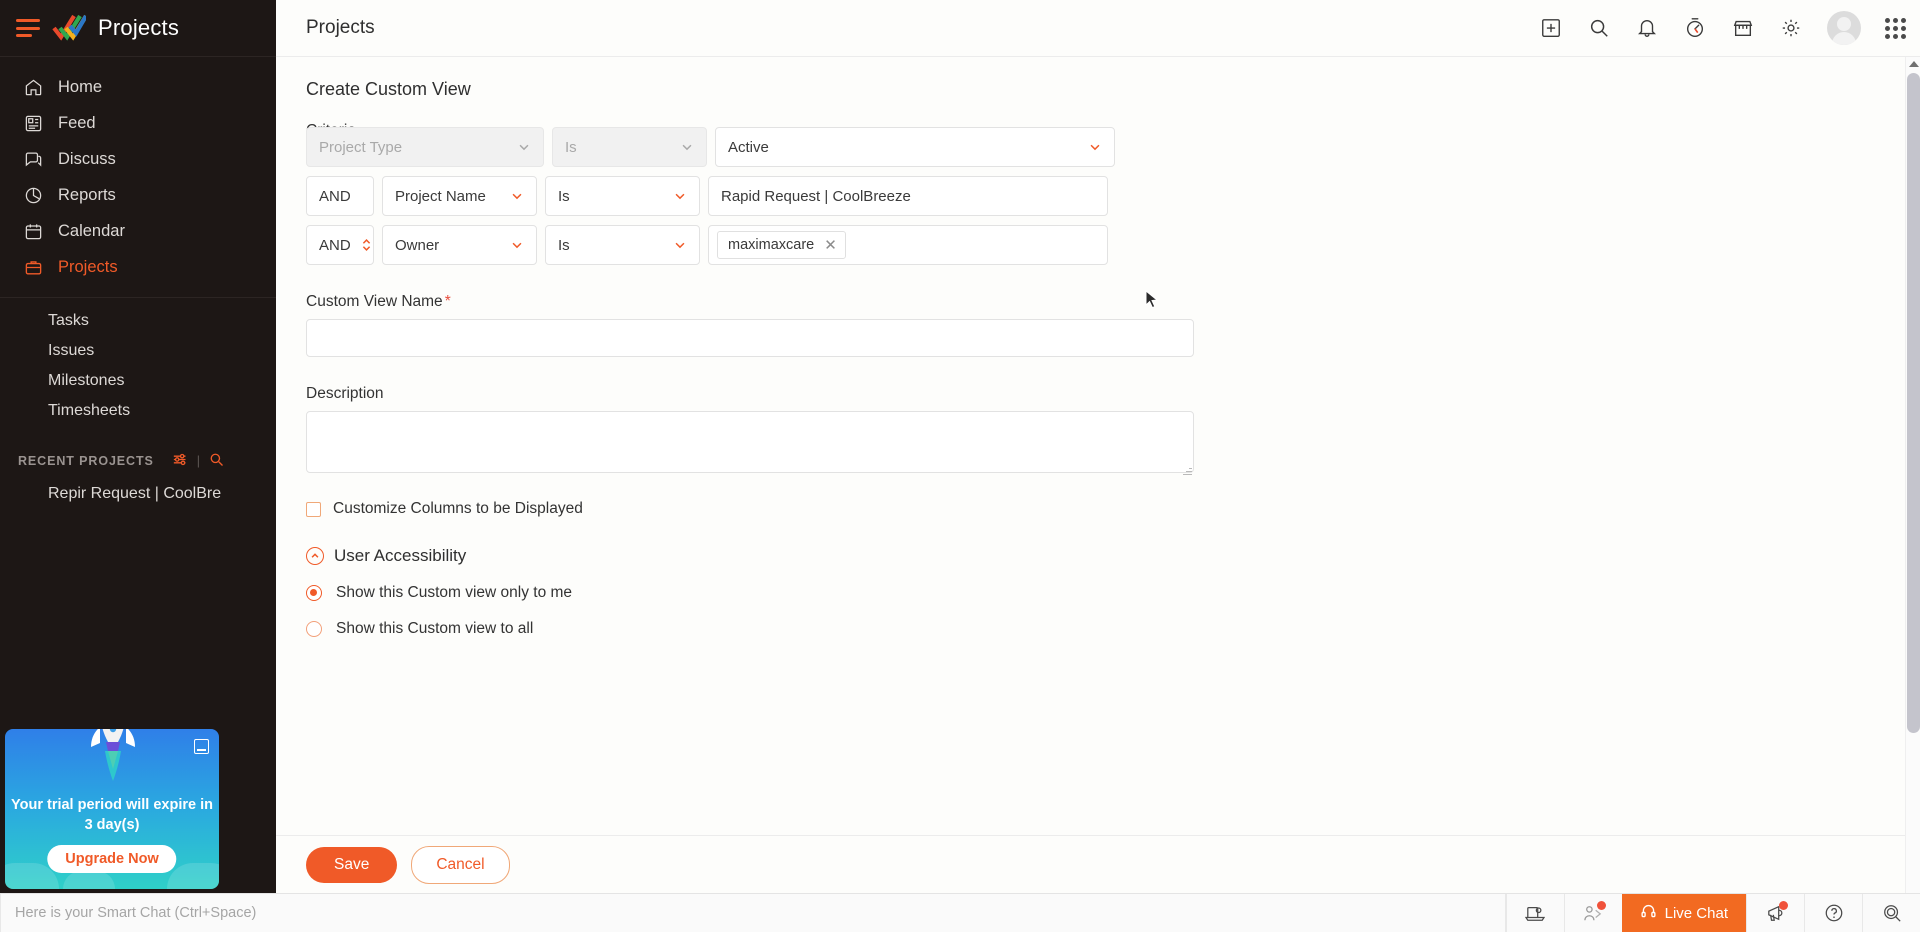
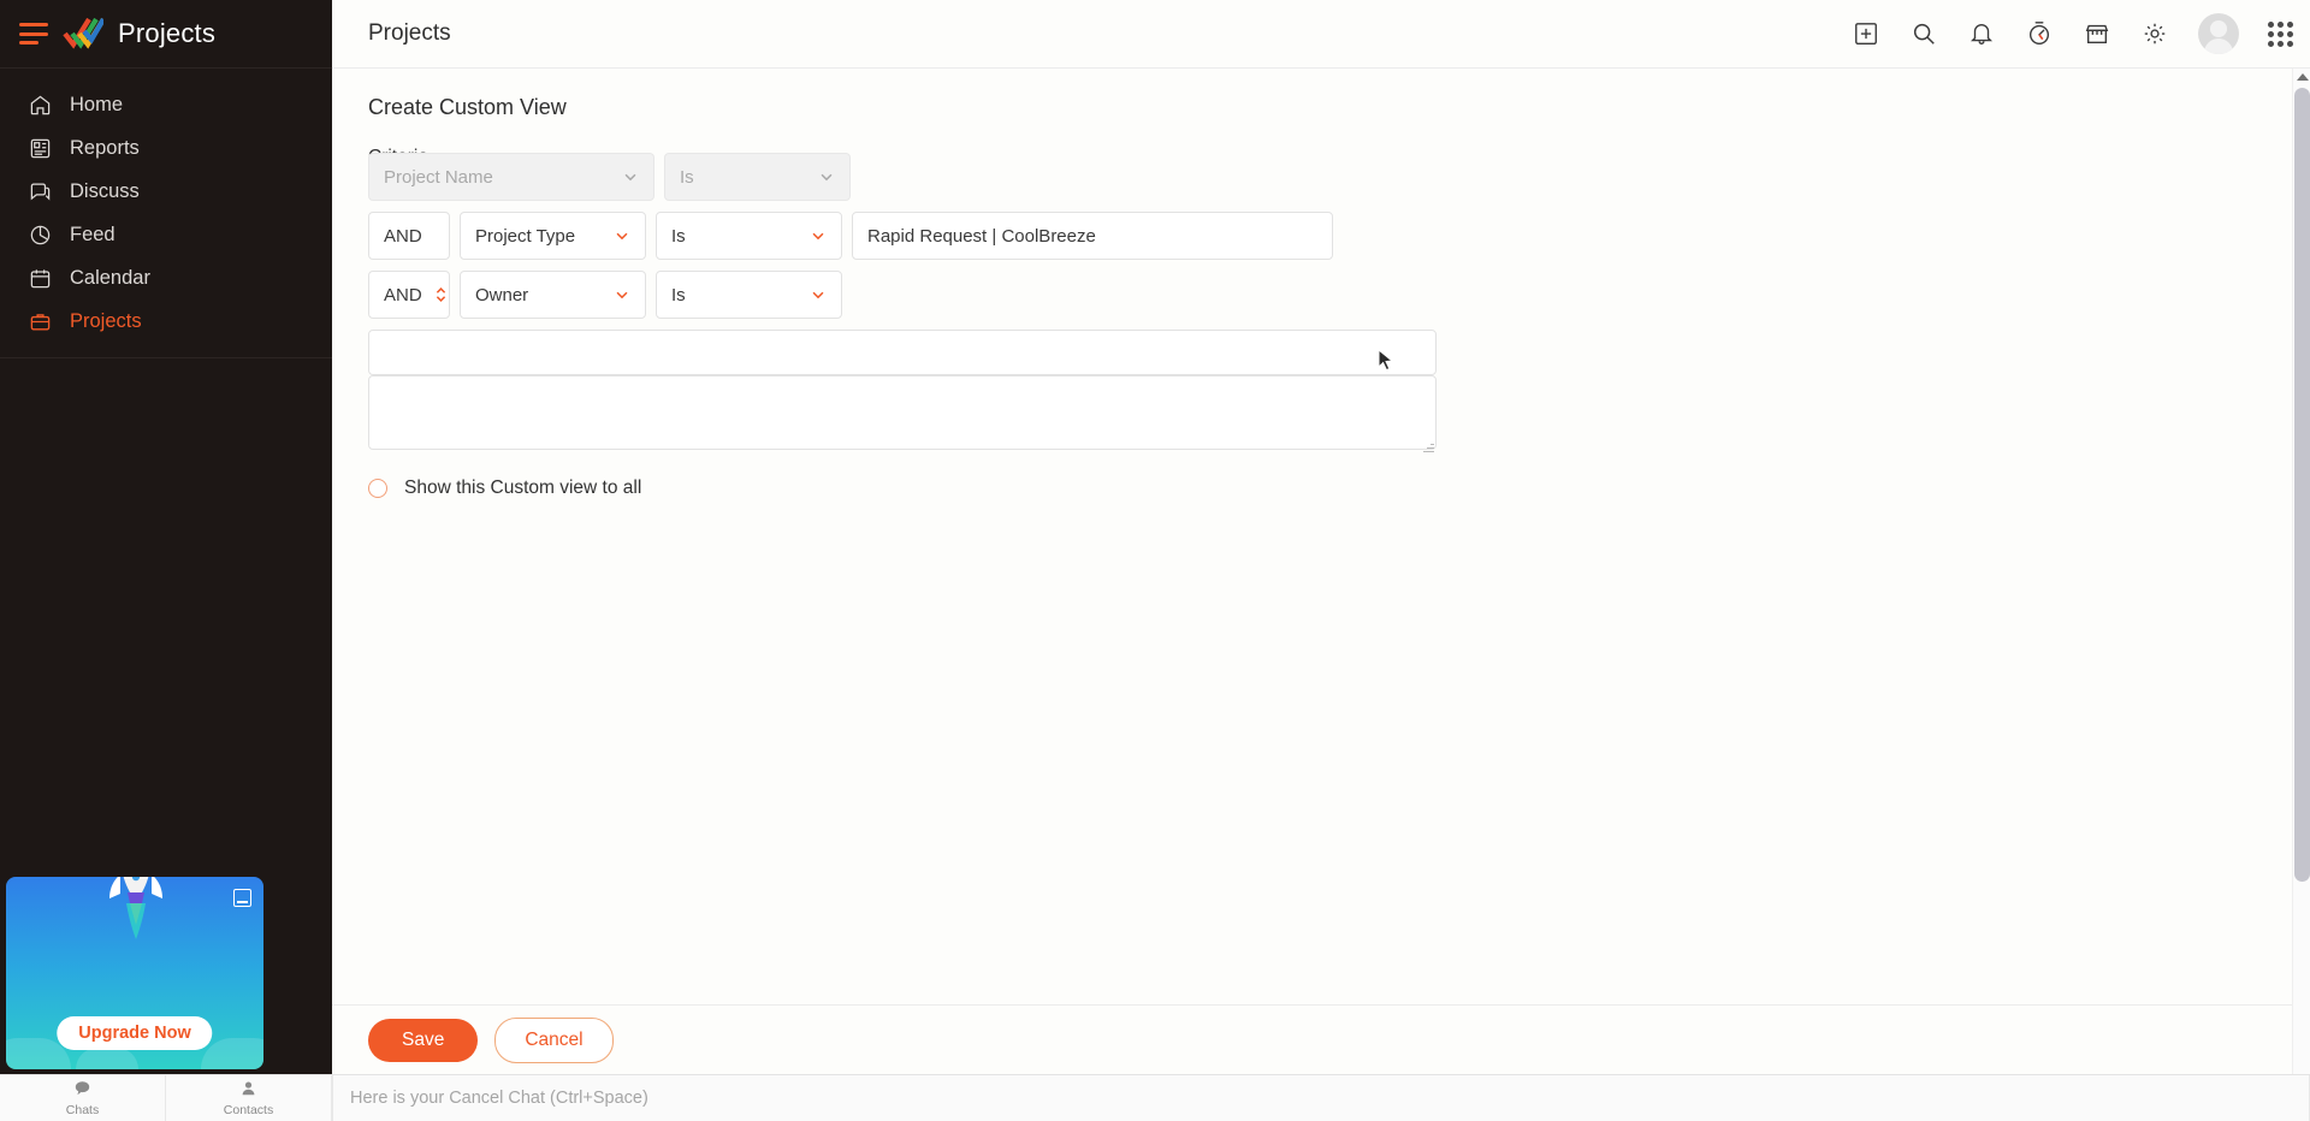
  Projects
  Home
- Feed
+ Reports
  Discuss
- Reports
+ Feed
  Calendar
  Projects
- Tasks
- Issues
- Milestones
- Timesheets
- RECENT PROJECTS
- |
- Repir Request | CoolBre
- Your trial period will expire in 3 day(s)
  Upgrade Now
  Projects
  Create Custom View
- Project Type
+ Project Name
  Is
- Active
  AND
- Project Name
+ Project Type
  Is
  Rapid Request | CoolBreeze
  AND
  Owner
  Is
- maximaxcare
- ✕
- Custom View Name*
- Description
- Customize Columns to be Displayed
- User Accessibility
- Show this Custom view only to me
  Show this Custom view to all
  Save
  Cancel
+ Chats
+ Contacts
- Here is your Smart Chat (Ctrl+Space)
+ Here is your Cancel Chat (Ctrl+Space)
- Live Chat
